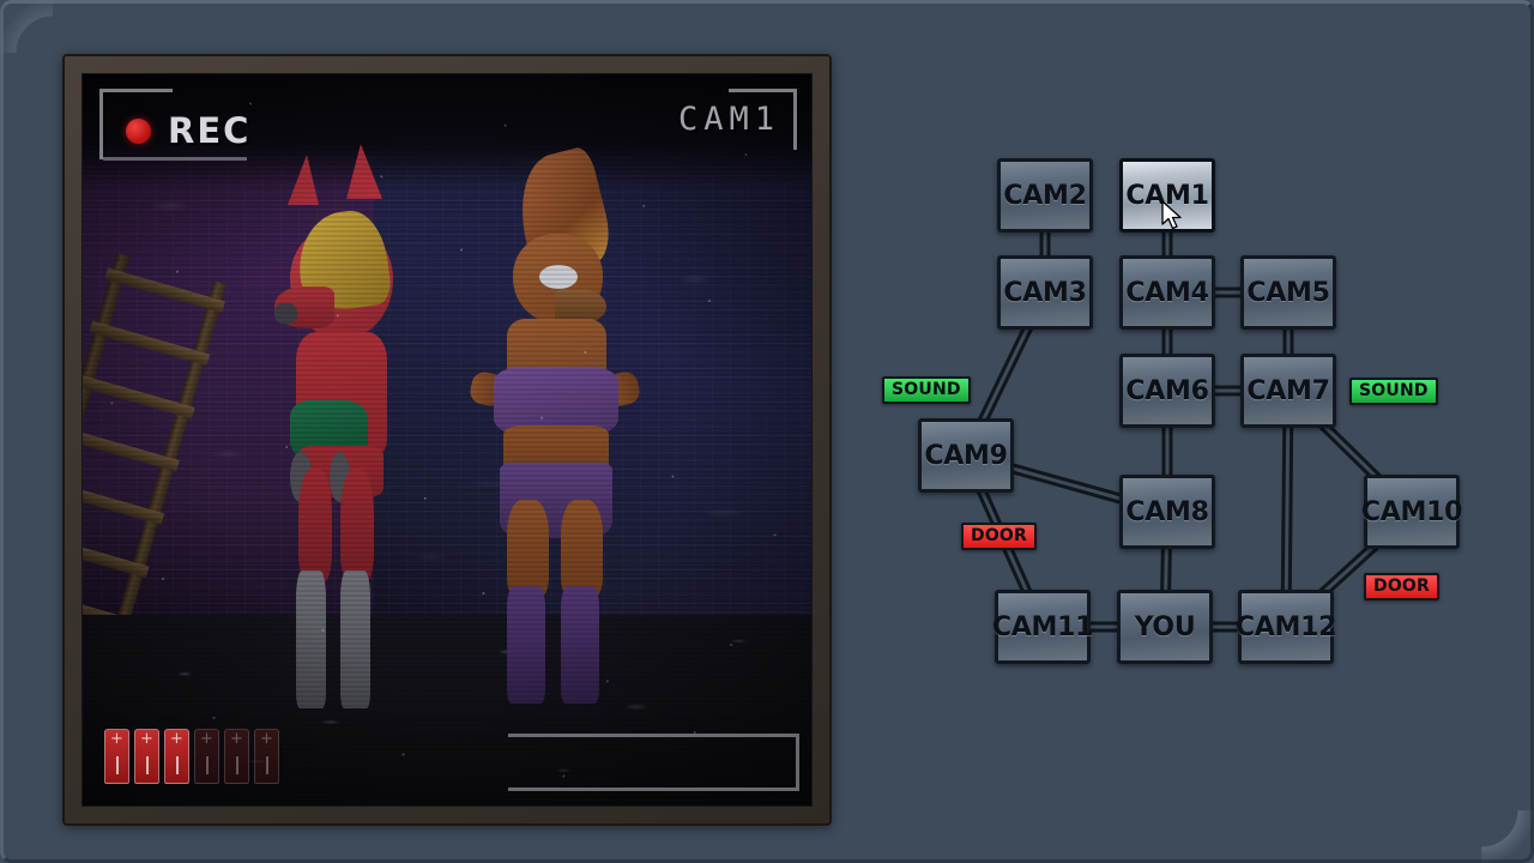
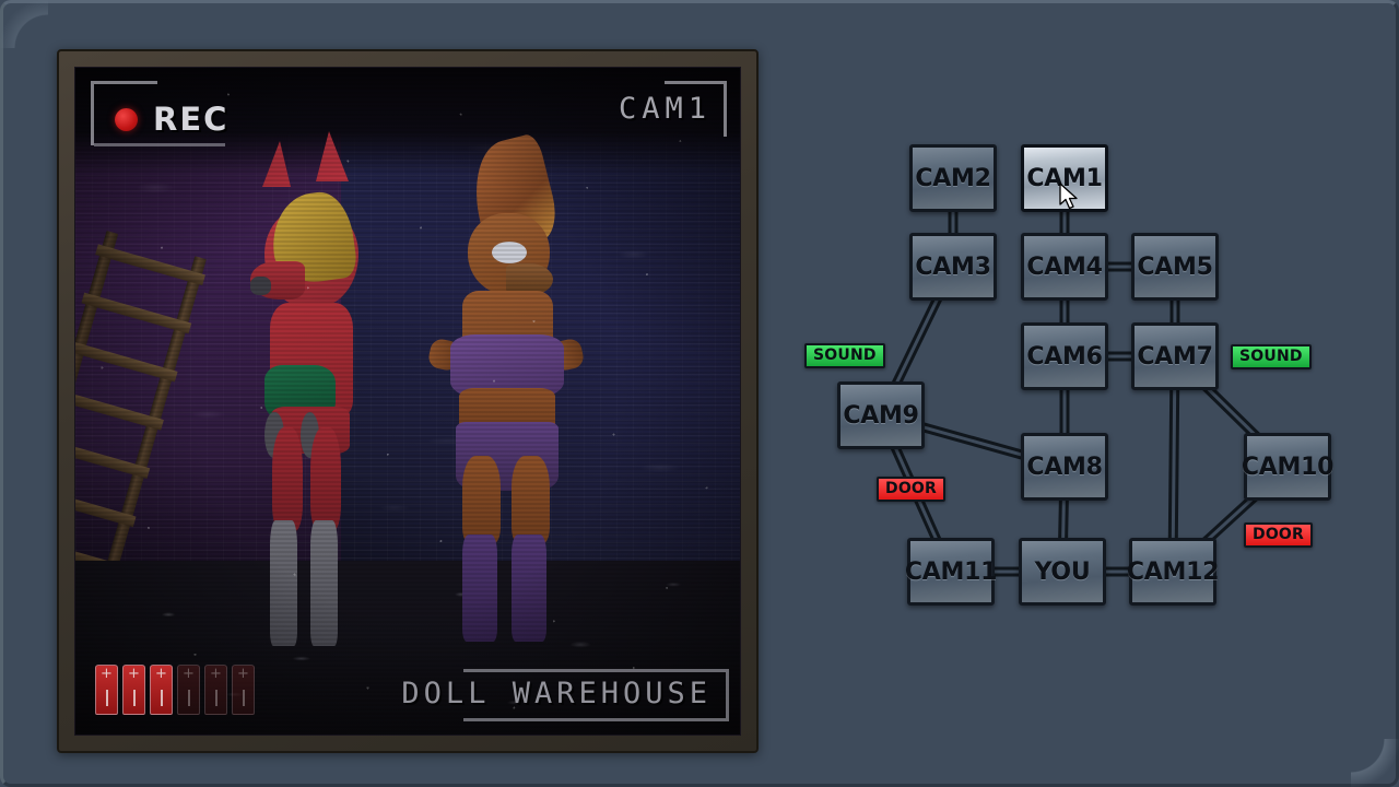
  REC
  CAM1
+ DOLL WAREHOUSE
  CAM2
  CAM1
  CAM3
  CAM4
  CAM5
  CAM6
  CAM7
  CAM9
  CAM8
  CAM10
  CAM11
  YOU
  CAM12
  SOUND
  SOUND
  DOOR
  DOOR
